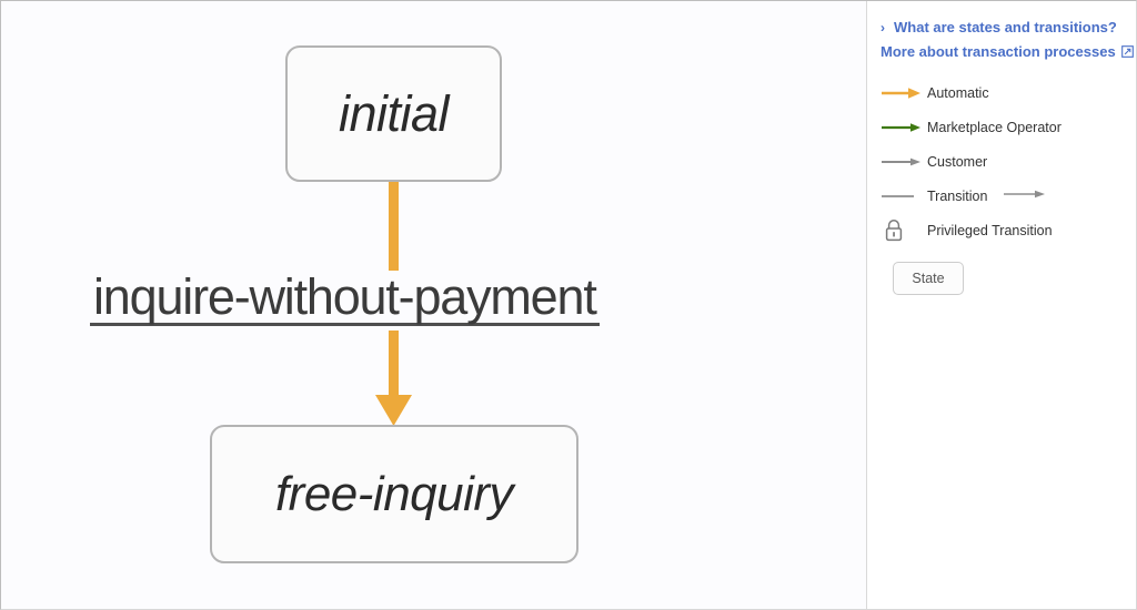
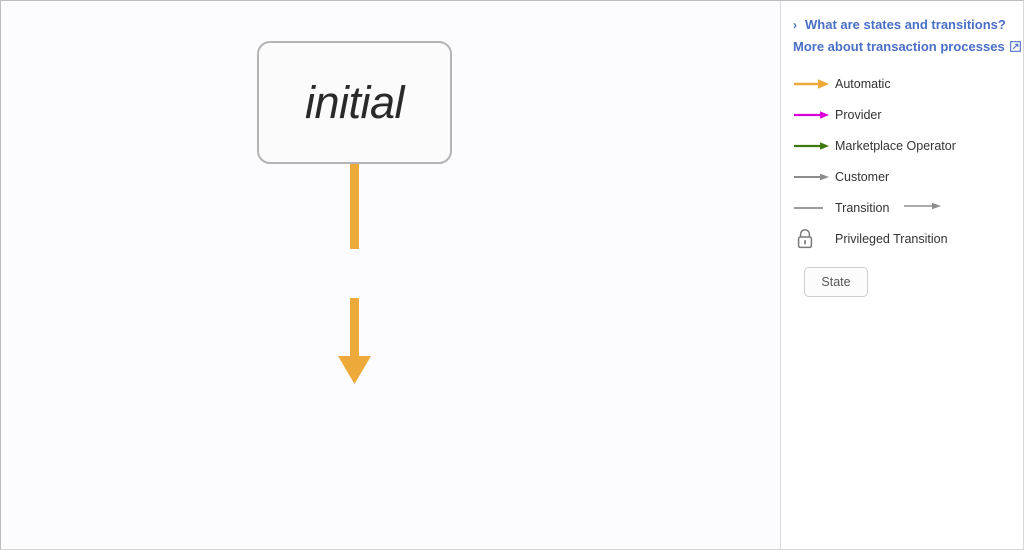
  initial
- inquire-without-payment
- free-inquiry
  ›
  What are states and transitions?
  More about transaction processes
  Automatic
+ Provider
  Marketplace Operator
  Customer
  Transition
  Privileged Transition
  State
